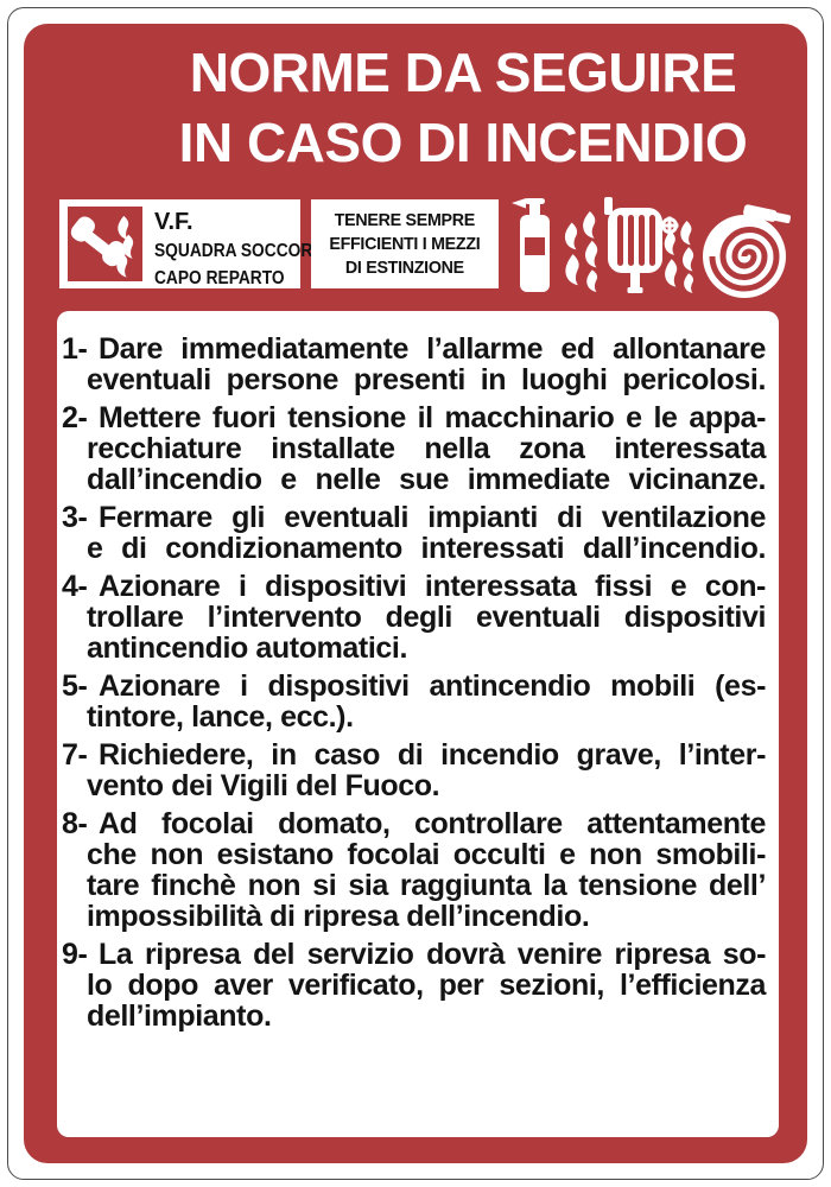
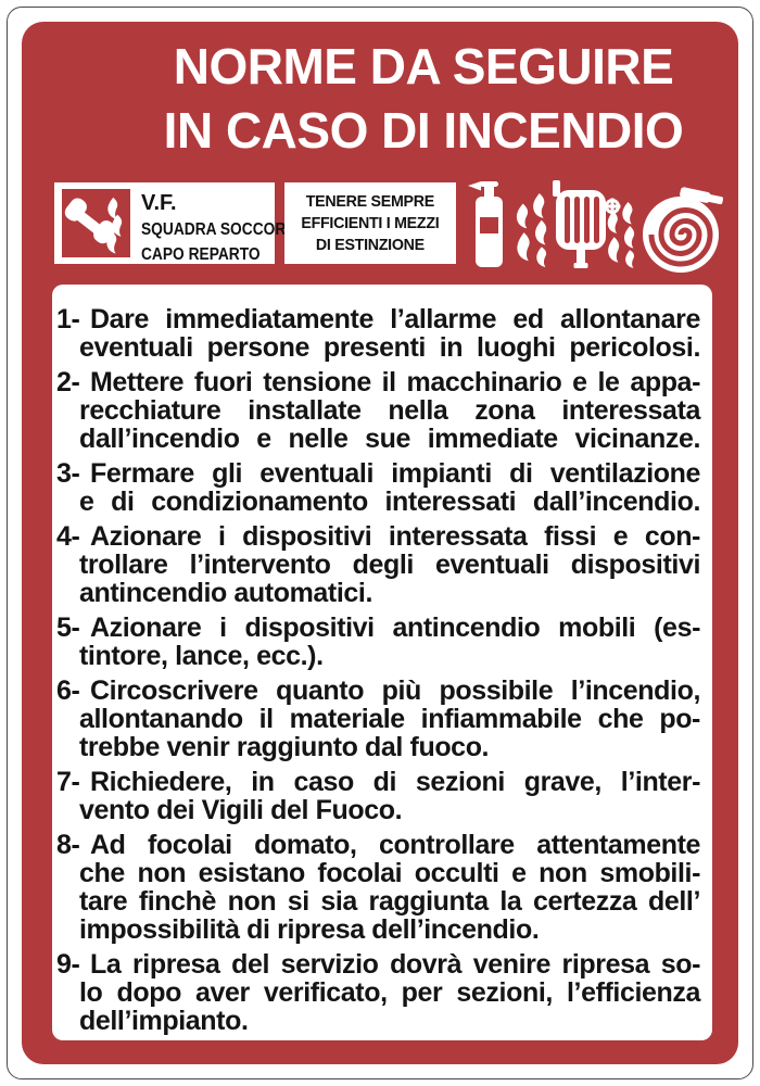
  NORME DA SEGUIRE
  IN CASO DI INCENDIO
  V.F.
  SQUADRA SOCCOR
  CAPO REPARTO
  TENERE SEMPRE
  EFFICIENTI I MEZZI
  DI ESTINZIONE
  1-
  Dare immediatamente l’allarme ed allontanare
  eventuali persone presenti in luoghi pericolosi.
  2-
  Mettere fuori tensione il macchinario e le appa-
  recchiature installate nella zona interessata
  dall’incendio e nelle sue immediate vicinanze.
  3-
  Fermare gli eventuali impianti di ventilazione
  e di condizionamento interessati dall’incendio.
  4-
  Azionare i dispositivi interessata fissi e con-
  trollare l’intervento degli eventuali dispositivi
  antincendio automatici.
  5-
  Azionare i dispositivi antincendio mobili (es-
  tintore, lance, ecc.).
+ 6-
+ Circoscrivere quanto più possibile l’incendio,
+ allontanando il materiale infiammabile che po-
+ trebbe venir raggiunto dal fuoco.
  7-
- Richiedere, in caso di incendio grave, l’inter-
+ Richiedere, in caso di sezioni grave, l’inter-
  vento dei Vigili del Fuoco.
  8-
  Ad focolai domato, controllare attentamente
  che non esistano focolai occulti e non smobili-
- tare finchè non si sia raggiunta la tensione dell’
+ tare finchè non si sia raggiunta la certezza dell’
  impossibilità di ripresa dell’incendio.
  9-
  La ripresa del servizio dovrà venire ripresa so-
  lo dopo aver verificato, per sezioni, l’efficienza
  dell’impianto.
